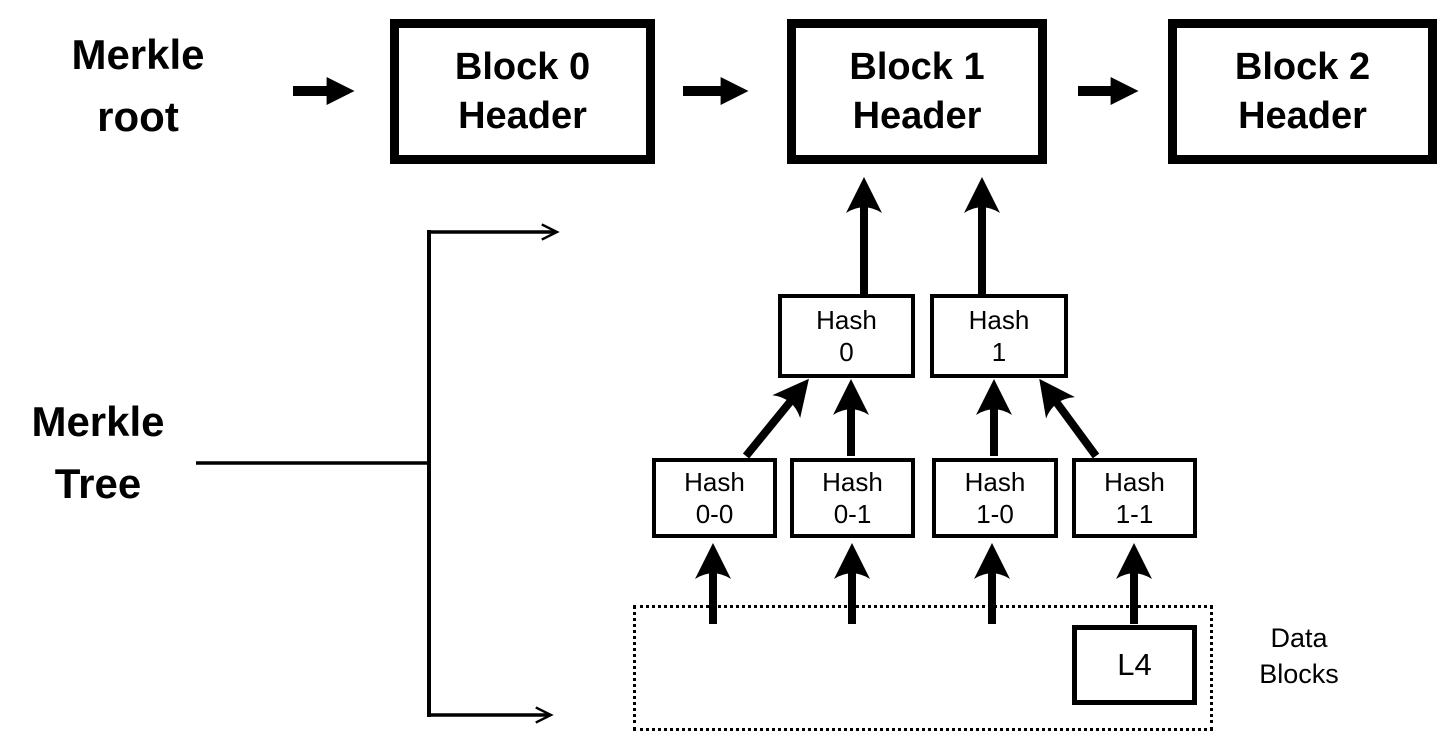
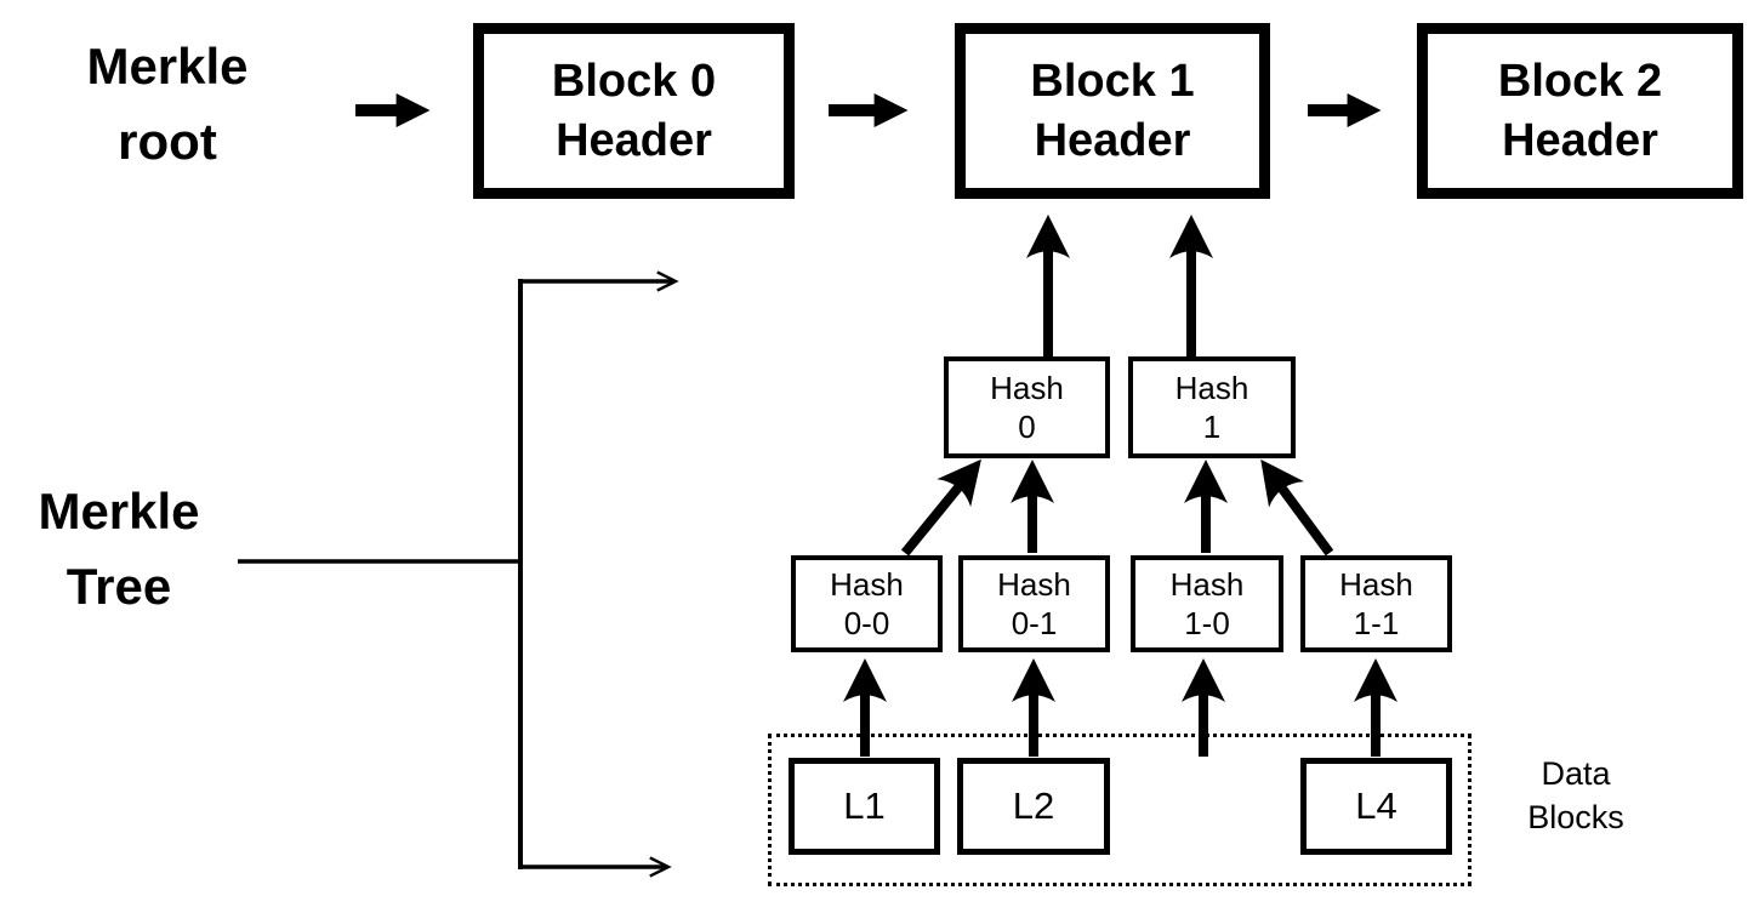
  Merkle
  root
  Merkle
  Tree
  Data
  Blocks
  Block 0
  Header
  Block 1
  Header
  Block 2
  Header
  Hash
  0
  Hash
  1
  Hash
  0-0
  Hash
  0-1
  Hash
  1-0
  Hash
  1-1
+ L1
+ L2
  L4
